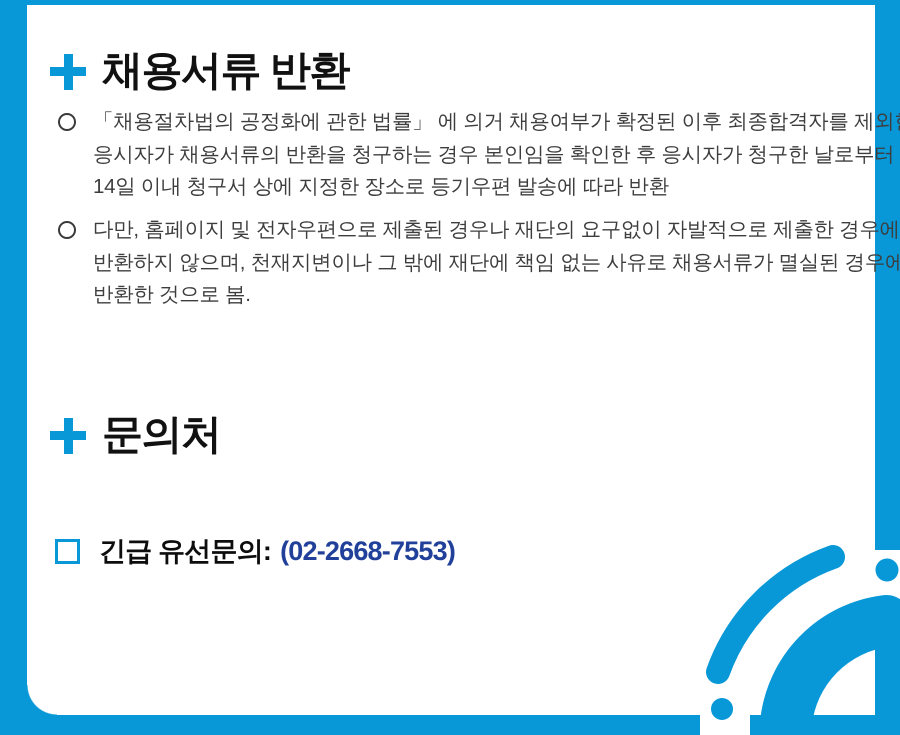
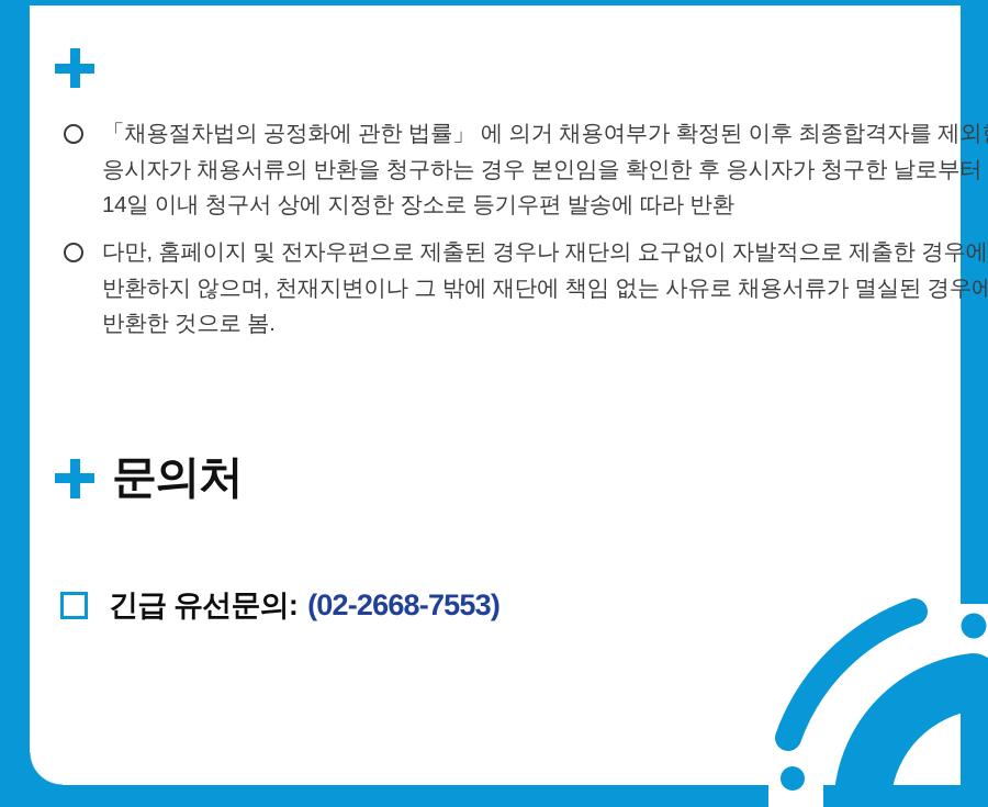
- 채용서류 반환
  「채용절차법의 공정화에 관한 법률」 에 의거 채용여부가 확정된 이후 최종합격자를 제외
  응시자가 채용서류의 반환을 청구하는 경우 본인임을 확인한 후 응시자가 청구한 날로부터
  14일 이내 청구서 상에 지정한 장소로 등기우편 발송에 따라 반환
  다만, 홈페이지 및 전자우편으로 제출된 경우나 재단의 요구없이 자발적으로 제출한 경우에
  반환하지 않으며, 천재지변이나 그 밖에 재단에 책임 없는 사유로 채용서류가 멸실된 경우에
  반환한 것으로 봄.
  문의처
  긴급 유선문의: (02-2668-7553)
